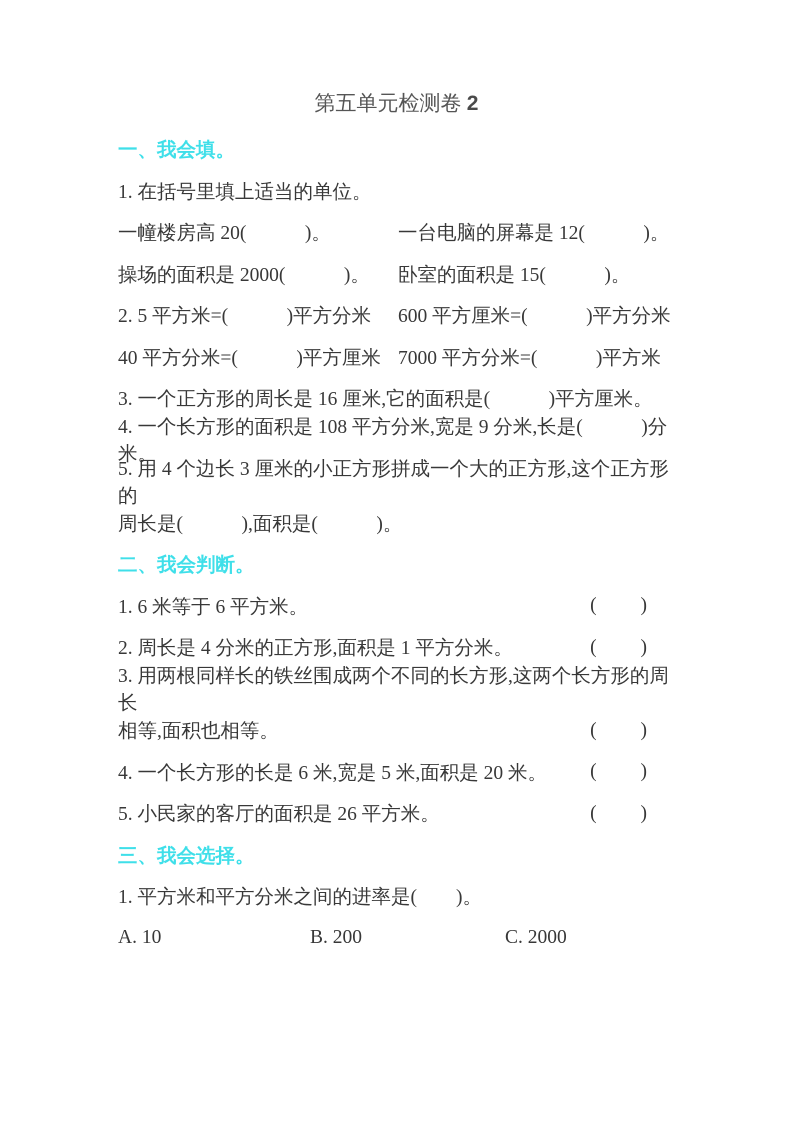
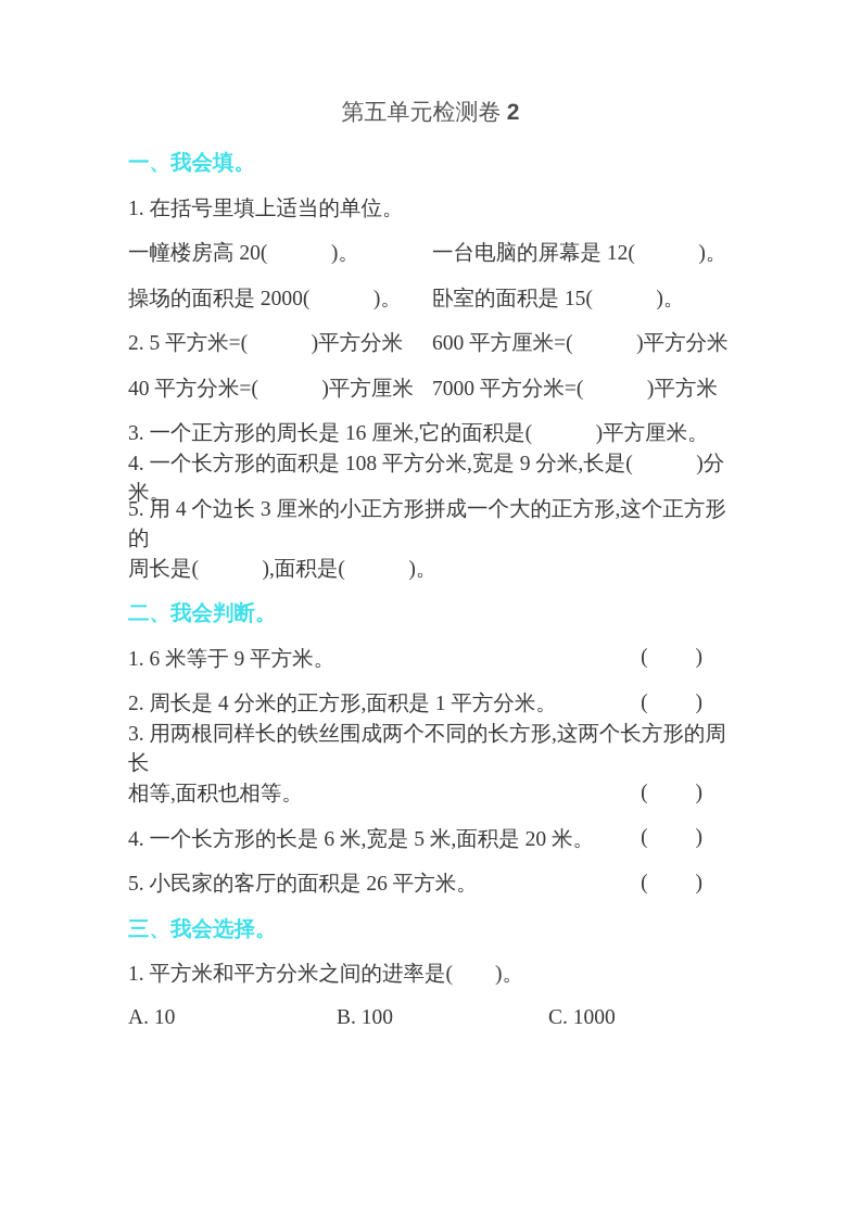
  第五单元检测卷 2
  一、我会填。
  1. 在括号里填上适当的单位。
  一幢楼房高 20( )。
  一台电脑的屏幕是 12( )。
  操场的面积是 2000( )。
  卧室的面积是 15( )。
  2. 5 平方米=( )平方分米
  600 平方厘米=( )平方分米
  40 平方分米=( )平方厘米
  7000 平方分米=( )平方米
  3. 一个正方形的周长是 16 厘米,它的面积是( )平方厘米。
  4. 一个长方形的面积是 108 平方分米,宽是 9 分米,长是( )分米。
  5. 用 4 个边长 3 厘米的小正方形拼成一个大的正方形,这个正方形的
  周长是( ),面积是( )。
  二、我会判断。
- 1. 6 米等于 6 平方米。
+ 1. 6 米等于 9 平方米。
  ( )
  2. 周长是 4 分米的正方形,面积是 1 平方分米。
  ( )
  3. 用两根同样长的铁丝围成两个不同的长方形,这两个长方形的周长
  相等,面积也相等。
  ( )
  4. 一个长方形的长是 6 米,宽是 5 米,面积是 20 米。
  ( )
  5. 小民家的客厅的面积是 26 平方米。
  ( )
  三、我会选择。
  1. 平方米和平方分米之间的进率是( )。
  A. 10
- B. 200
+ B. 100
- C. 2000
+ C. 1000
